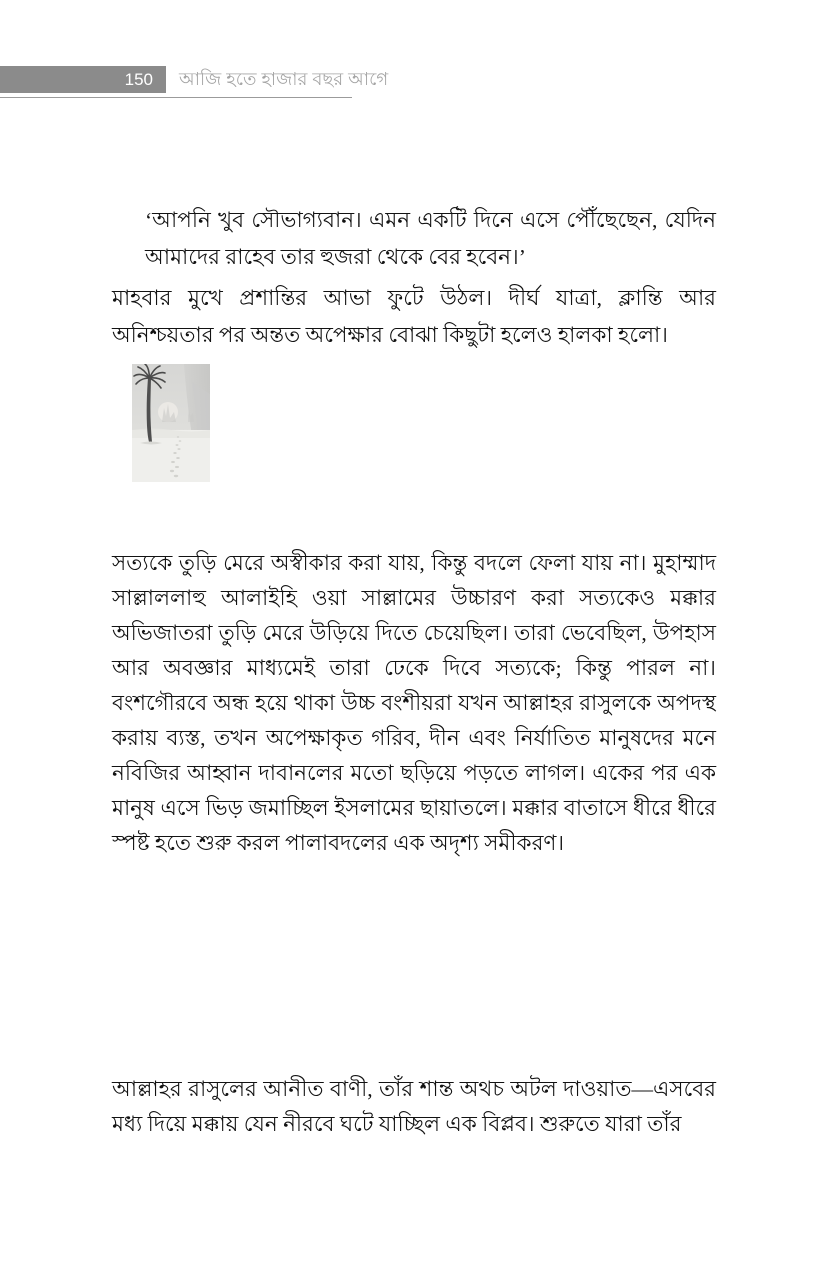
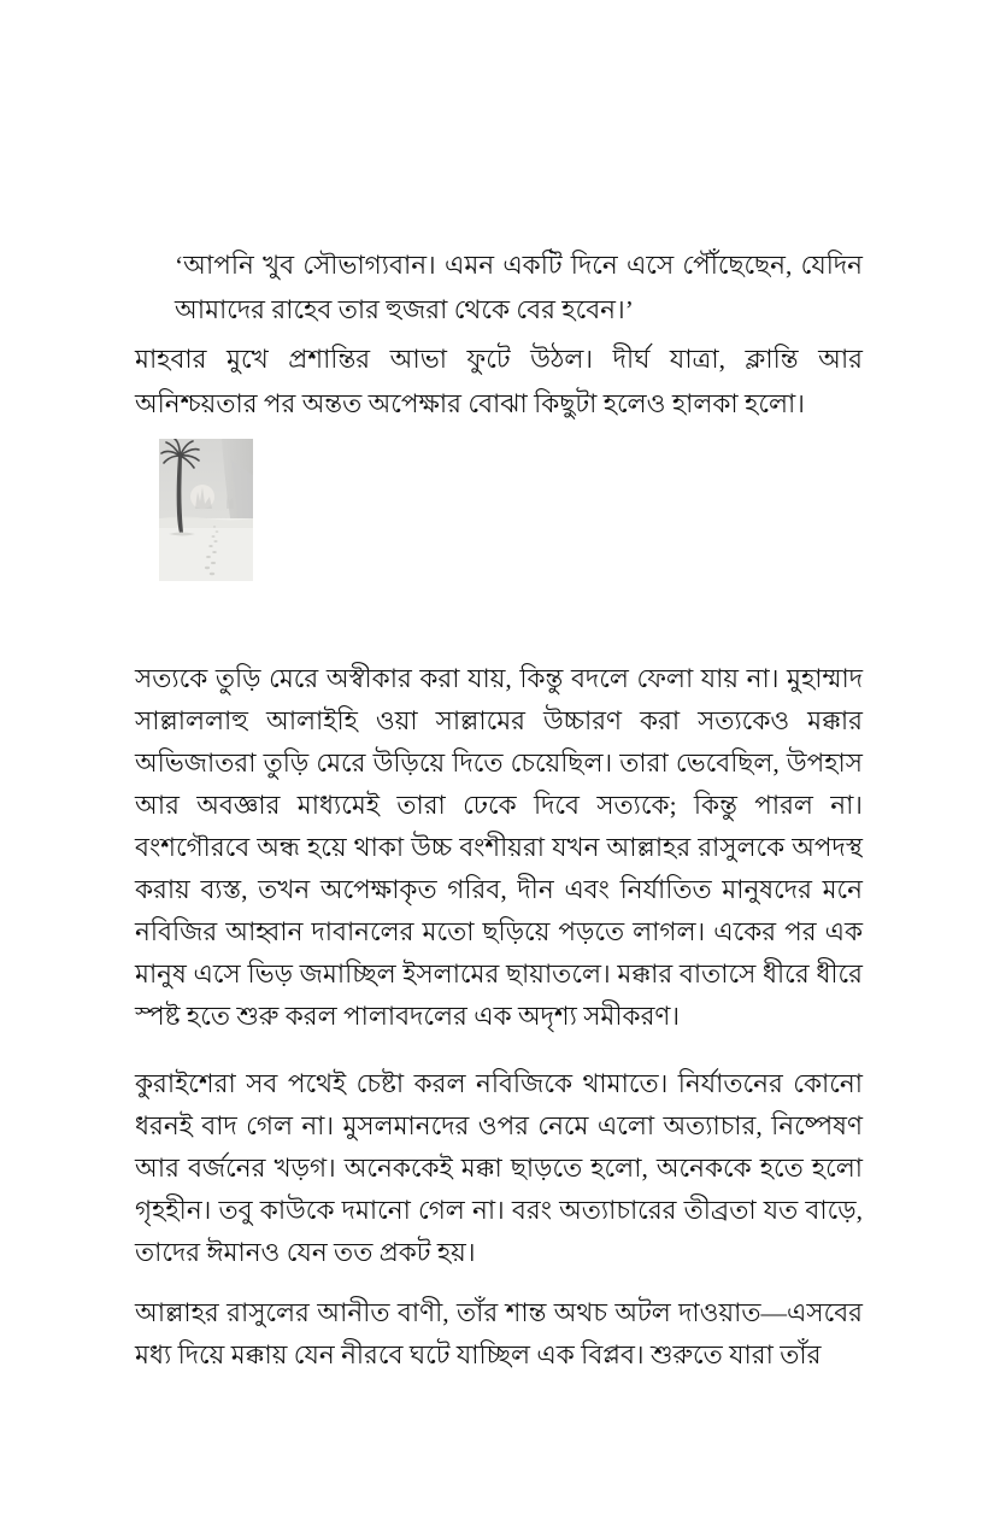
- 150
- আজি হতে হাজার বছর আগে
  ‘আপনি খুব সৌভাগ্যবান। এমন একটি দিনে এসে পৌঁছেছেন, যেদিন আমাদের রাহেব তার হুজরা থেকে বের হবেন।’
  মাহবার মুখে প্রশান্তির আভা ফুটে উঠল। দীর্ঘ যাত্রা, ক্লান্তি আর অনিশ্চয়তার পর অন্তত অপেক্ষার বোঝা কিছুটা হলেও হালকা হলো।
  সত্যকে তুড়ি মেরে অস্বীকার করা যায়, কিন্তু বদলে ফেলা যায় না। মুহাম্মাদ সাল্লাললাহু আলাইহি ওয়া সাল্লামের উচ্চারণ করা সত্যকেও মক্কার অভিজাতরা তুড়ি মেরে উড়িয়ে দিতে চেয়েছিল। তারা ভেবেছিল, উপহাস আর অবজ্ঞার মাধ্যমেই তারা ঢেকে দিবে সত্যকে; কিন্তু পারল না। বংশগৌরবে অন্ধ হয়ে থাকা উচ্চ বংশীয়রা যখন আল্লাহর রাসুলকে অপদস্থ করায় ব্যস্ত, তখন অপেক্ষাকৃত গরিব, দীন এবং নির্যাতিত মানুষদের মনে নবিজির আহ্বান দাবানলের মতো ছড়িয়ে পড়তে লাগল। একের পর এক মানুষ এসে ভিড় জমাচ্ছিল ইসলামের ছায়াতলে। মক্কার বাতাসে ধীরে ধীরে স্পষ্ট হতে শুরু করল পালাবদলের এক অদৃশ্য সমীকরণ।
+ কুরাইশেরা সব পথেই চেষ্টা করল নবিজিকে থামাতে। নির্যাতনের কোনো ধরনই বাদ গেল না। মুসলমানদের ওপর নেমে এলো অত্যাচার, নিষ্পেষণ আর বর্জনের খড়গ। অনেককেই মক্কা ছাড়তে হলো, অনেককে হতে হলো গৃহহীন। তবু কাউকে দমানো গেল না। বরং অত্যাচারের তীব্রতা যত বাড়ে, তাদের ঈমানও যেন তত প্রকট হয়।
  আল্লাহর রাসুলের আনীত বাণী, তাঁর শান্ত অথচ অটল দাওয়াত—এসবের মধ্য দিয়ে মক্কায় যেন নীরবে ঘটে যাচ্ছিল এক বিপ্লব। শুরুতে যারা তাঁর
